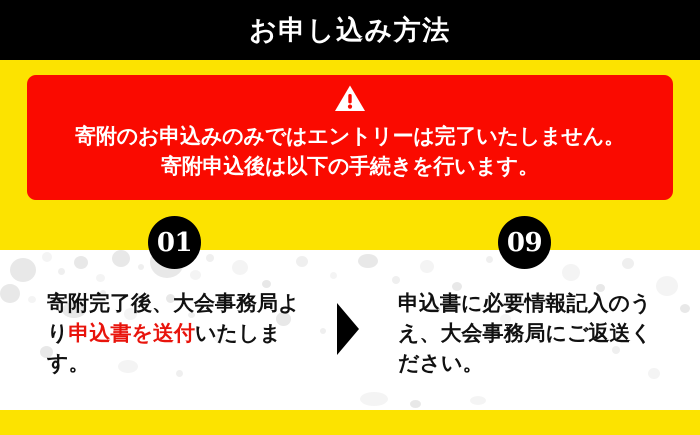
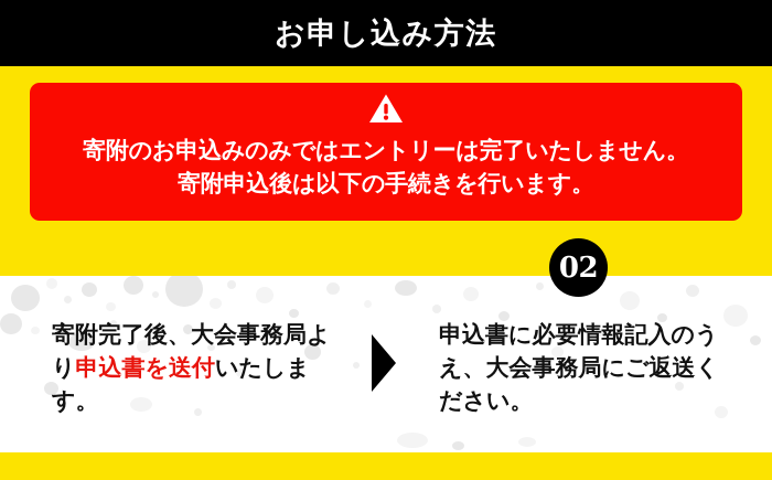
  お申し込み方法
  寄附のお申込みのみではエントリーは完了いたしません。
  寄附申込後は以下の手続きを行います。
- 01
- 09
+ 02
  寄附完了後、大会事務局より申込書を送付いたします。
  申込書に必要情報記入のうえ、大会事務局にご返送ください。
